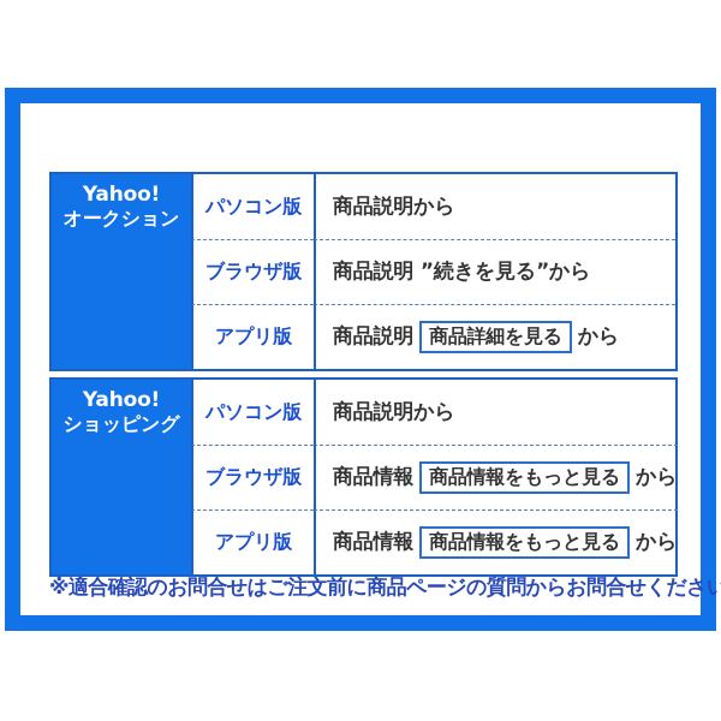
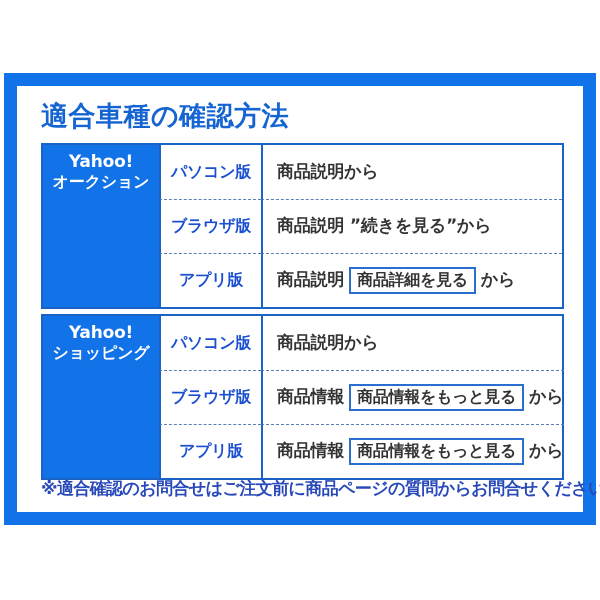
+ 適合車種の確認方法
  Yahoo!
  オークション
  パソコン版
  商品説明から
  ブラウザ版
  商品説明 ”続きを見る”から
  アプリ版
  商品説明
  商品詳細を見る
  から
  Yahoo!
  ショッピング
  パソコン版
  商品説明から
  ブラウザ版
  商品情報
  商品情報をもっと見る
  から
  アプリ版
  商品情報
  商品情報をもっと見る
  から
  ※適合確認のお問合せはご注文前に商品ページの質問からお問合せください
